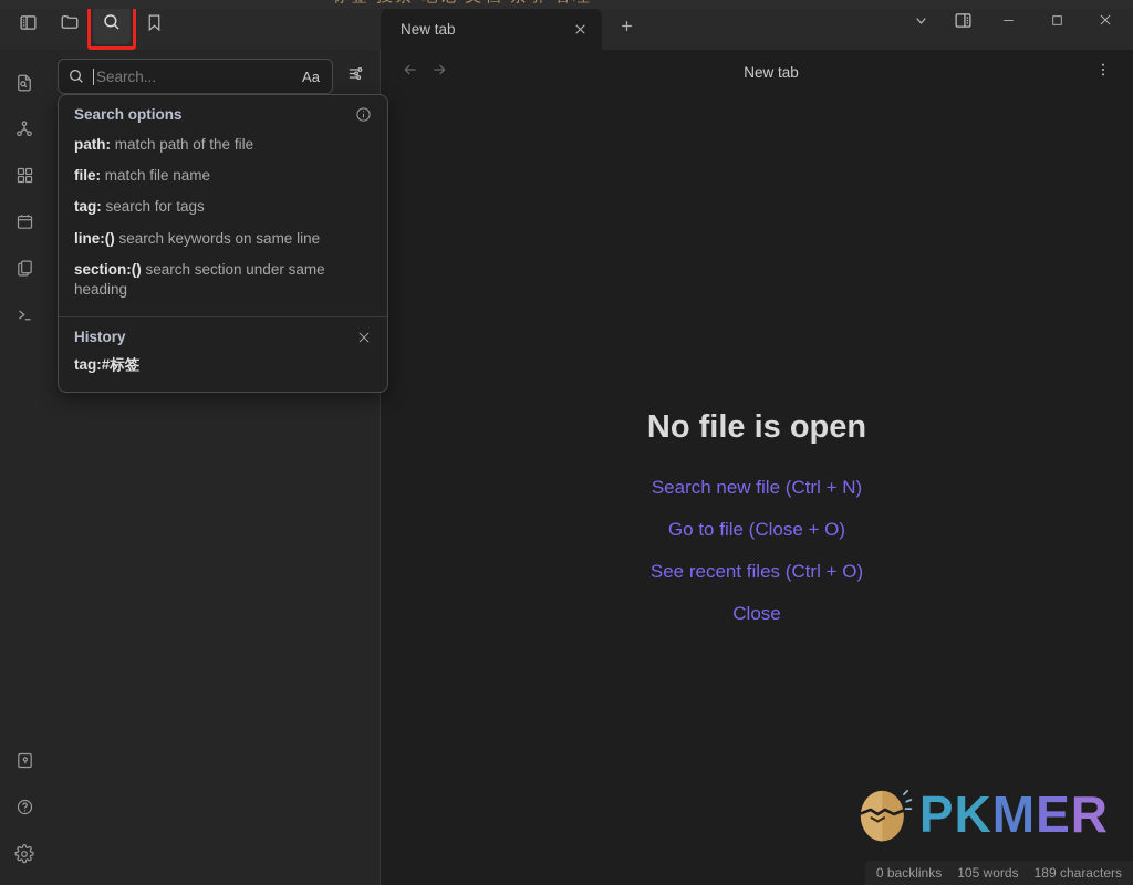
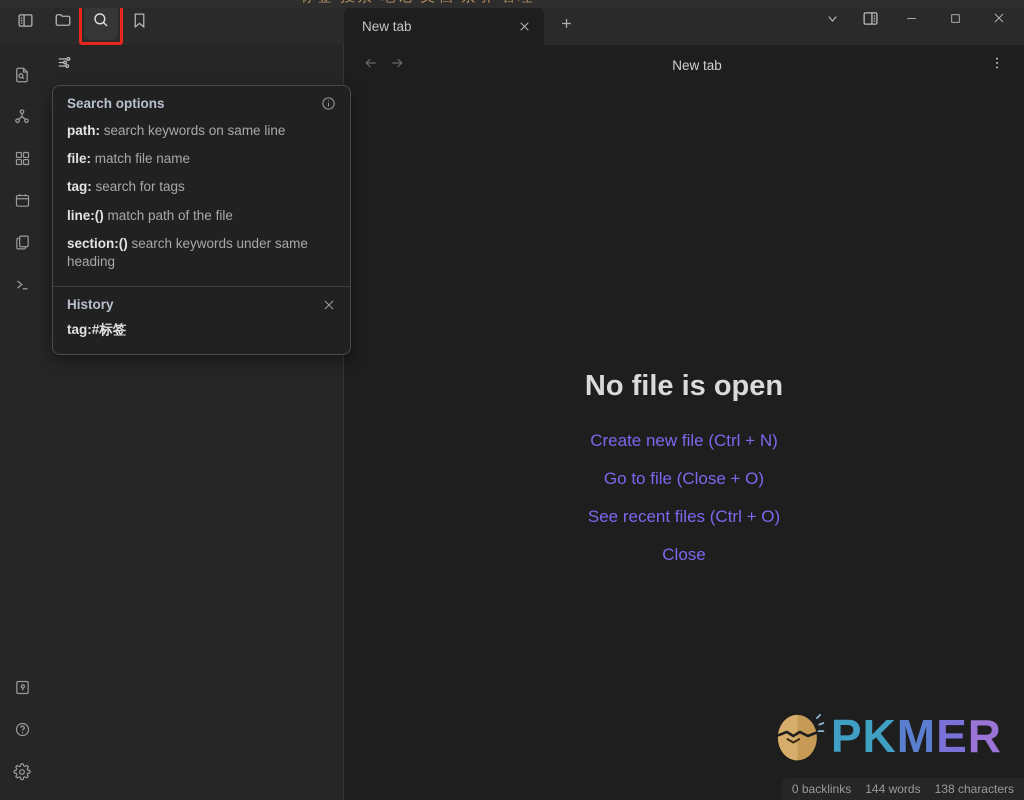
  New tab
- Search...
- Aa
  New tab
  No file is open
- Search new file (Ctrl + N)
+ Create new file (Ctrl + N)
  Go to file (Close + O)
  See recent files (Ctrl + O)
  Close
  PKMER
  0 backlinks
- 105 words
+ 144 words
- 189 characters
+ 138 characters
  Search options
- path: match path of the file
+ path: search keywords on same line
  file: match file name
  tag: search for tags
- line:() search keywords on same line
+ line:() match path of the file
- section:() search section under same heading
+ section:() search keywords under same heading
  History
  tag:#标签
